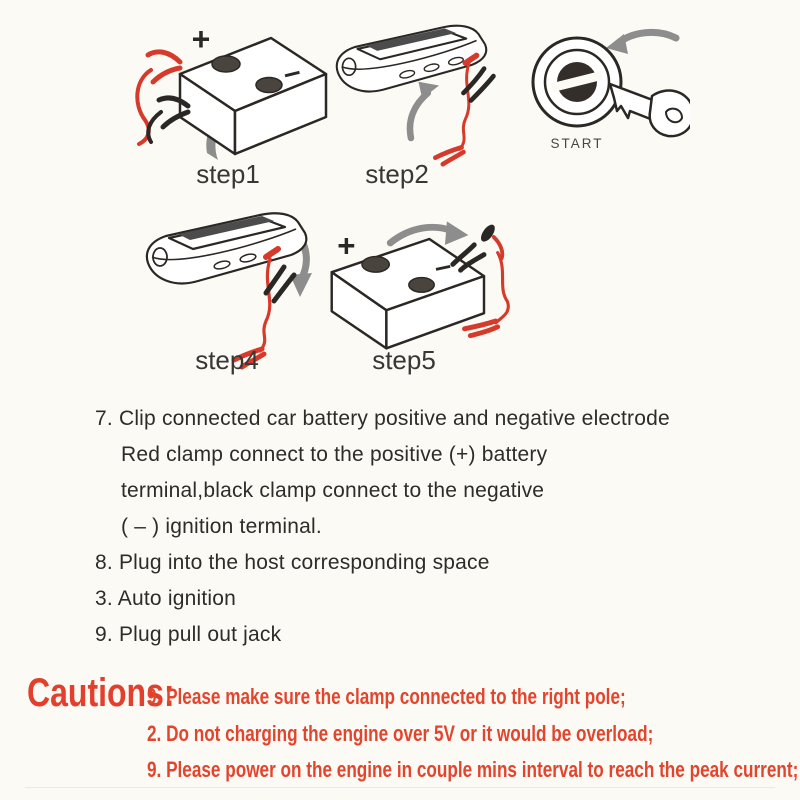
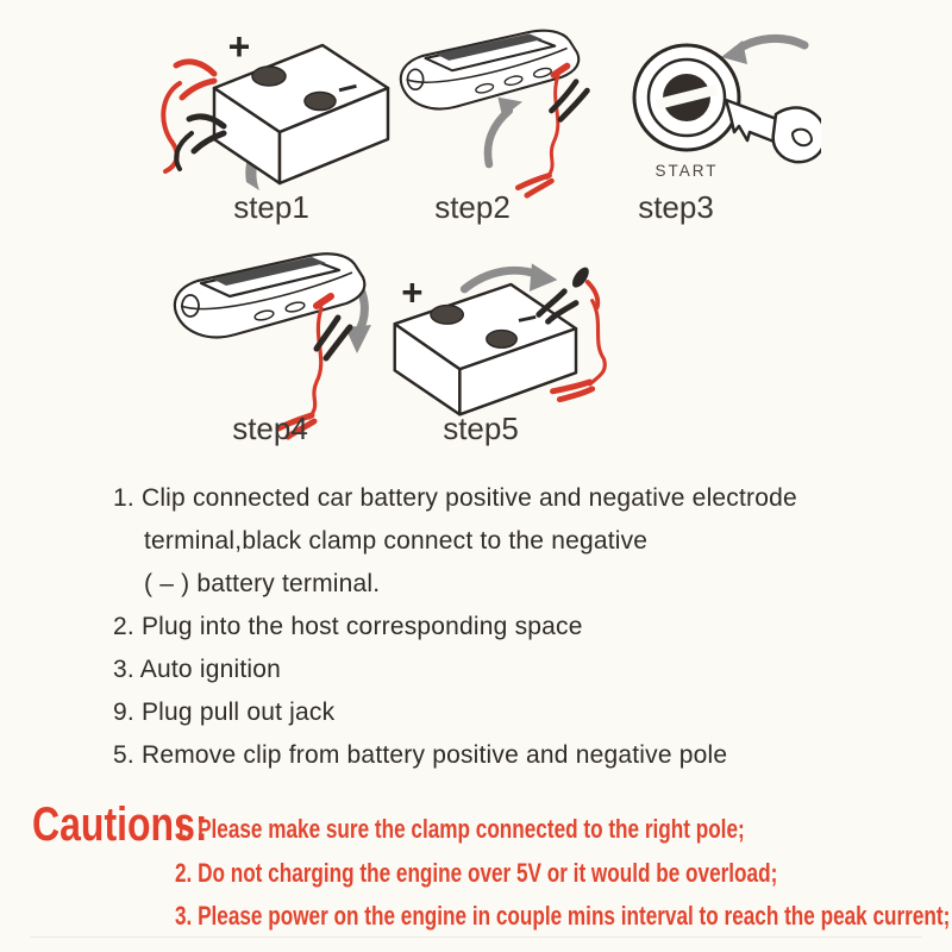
  +
  step1
  step2
  START
+ step3
  step4
  +
  step5
- 7. Clip connected car battery positive and negative electrode
+ 1. Clip connected car battery positive and negative electrode
- Red clamp connect to the positive (+) battery
  terminal,black clamp connect to the negative
- ( – ) ignition terminal.
+ ( – ) battery terminal.
- 8. Plug into the host corresponding space
+ 2. Plug into the host corresponding space
  3. Auto ignition
  9. Plug pull out jack
+ 5. Remove clip from battery positive and negative pole
  Cautions:
- 9. Please make sure the clamp connected to the right pole;
+ 1. Please make sure the clamp connected to the right pole;
  2. Do not charging the engine over 5V or it would be overload;
- 9. Please power on the engine in couple mins interval to reach the peak current;
+ 3. Please power on the engine in couple mins interval to reach the peak current;
